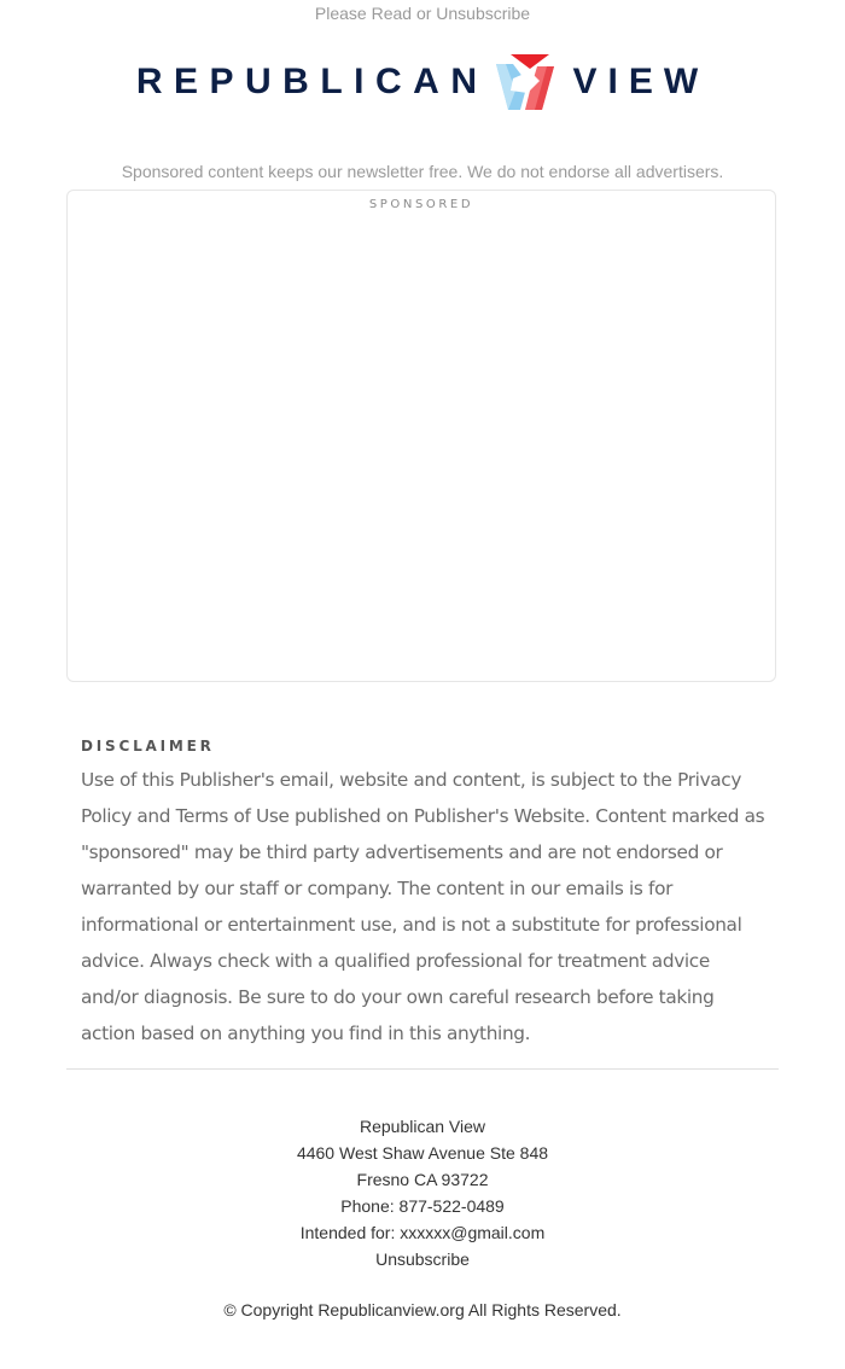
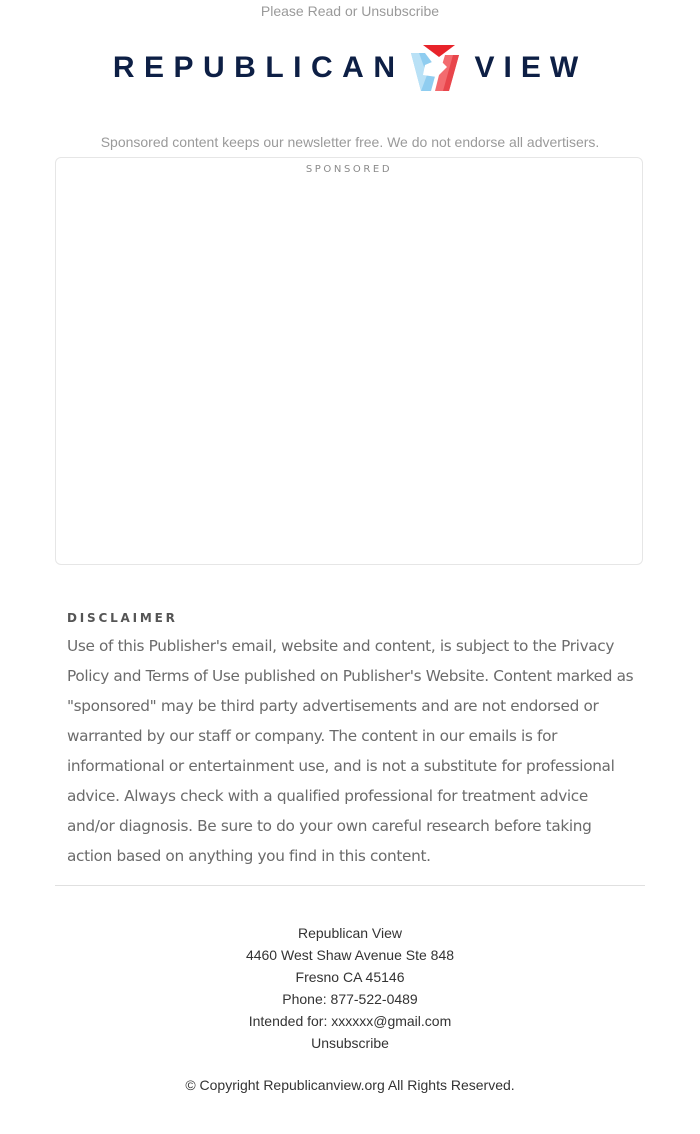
  Please Read or Unsubscribe
  REPUBLICAN
  VIEW
  Sponsored content keeps our newsletter free. We do not endorse all advertisers.
  SPONSORED
  DISCLAIMER
- Use of this Publisher's email, website and content, is subject to the Privacy Policy and Terms of Use published on Publisher's Website. Content marked as "sponsored" may be third party advertisements and are not endorsed or warranted by our staff or company. The content in our emails is for informational or entertainment use, and is not a substitute for professional advice. Always check with a qualified professional for treatment advice and/or diagnosis. Be sure to do your own careful research before taking action based on anything you find in this anything.
+ Use of this Publisher's email, website and content, is subject to the Privacy Policy and Terms of Use published on Publisher's Website. Content marked as "sponsored" may be third party advertisements and are not endorsed or warranted by our staff or company. The content in our emails is for informational or entertainment use, and is not a substitute for professional advice. Always check with a qualified professional for treatment advice and/or diagnosis. Be sure to do your own careful research before taking action based on anything you find in this content.
  Republican View
  4460 West Shaw Avenue Ste 848
- Fresno CA 93722
+ Fresno CA 45146
  Phone: 877-522-0489
  Intended for: xxxxxx@gmail.com
  Unsubscribe
  © Copyright Republicanview.org All Rights Reserved.
